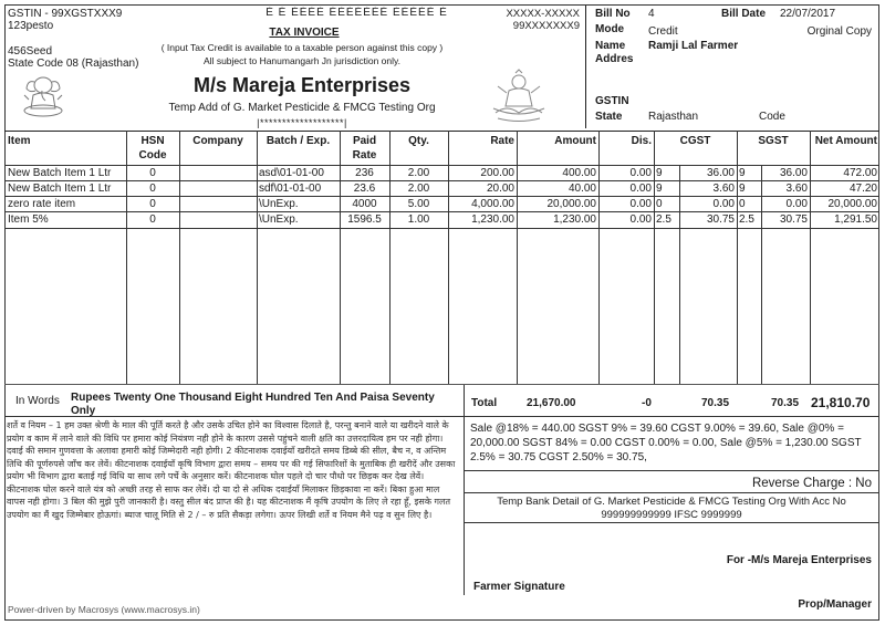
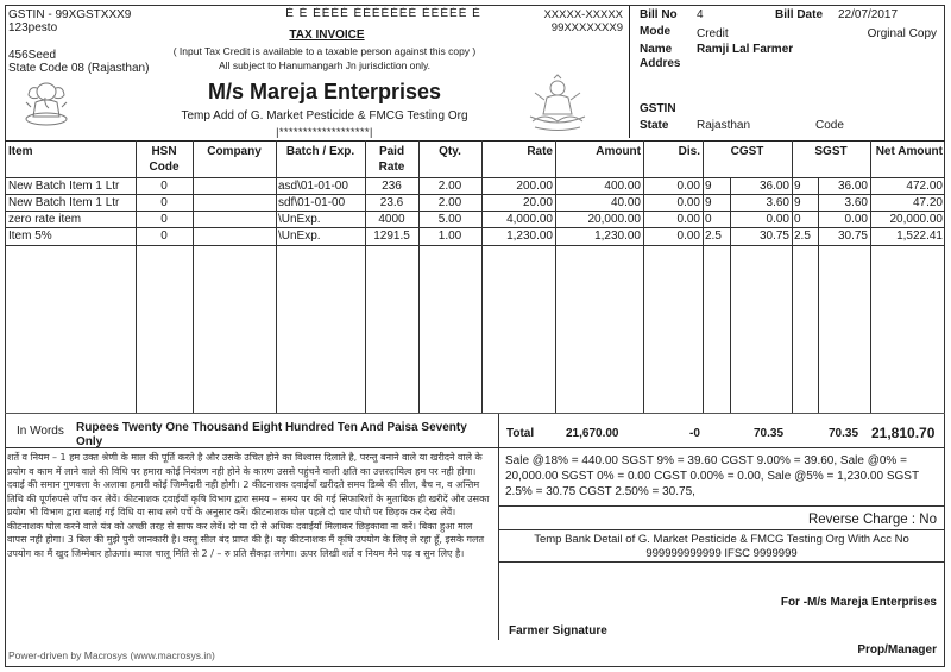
  GSTIN - 99XGSTXXX9
  123pesto
  456Seed
  State Code 08 (Rajasthan)
  Ě Ě ĚĚĚĚ ĚĚĚĚĚĚĚ ĚĚĚĚĚ Ě
  TAX INVOICE
  ( Input Tax Credit is available to a taxable person against this copy )
  All subject to Hanumangarh Jn jurisdiction only.
  M/s Mareja Enterprises
  Temp Add of G. Market Pesticide & FMCG Testing Org
  |*******************|
  XXXXX-XXXXX
  99XXXXXXX9
  Bill No
  4
  Bill Date
  22/07/2017
  Mode
  Credit
  Orginal Copy
  Name
  Ramji Lal Farmer
  Addres
  GSTIN
  State
  Rajasthan
  Code
  Item
  HSN
  Code
  Company
  Batch / Exp.
  Paid
  Rate
  Qty.
  Rate
  Amount
  Dis.
  CGST
  SGST
  Net Amount
  New Batch Item 1 Ltr
  0
  asd\01-01-00
  236
  2.00
  200.00
  400.00
  0.00
  9
  36.00
  9
  36.00
  472.00
  New Batch Item 1 Ltr
  0
  sdf\01-01-00
  23.6
  2.00
  20.00
  40.00
  0.00
  9
  3.60
  9
  3.60
  47.20
  zero rate item
  0
  \UnExp.
  4000
  5.00
  4,000.00
  20,000.00
  0.00
  0
  0.00
  0
  0.00
  20,000.00
  Item 5%
  0
  \UnExp.
- 1596.5
+ 1291.5
  1.00
  1,230.00
  1,230.00
  0.00
  2.5
  30.75
  2.5
  30.75
- 1,291.50
+ 1,522.41
  In Words
  Rupees Twenty One Thousand Eight Hundred Ten And Paisa Seventy Only
  Total
  21,670.00
  -0
  70.35
  70.35
  21,810.70
  शर्ते व नियम – 1 हम उक्त श्रेणी के माल की पूर्ति करते है और उसके उचित होने का विश्वास दिलाते है, परन्तु बनाने वाले या खरीदने वाले के प्रयोग व काम में लाने वाले की विधि पर हमारा कोई नियंत्रण नही होने के कारण उससे पहुंचने वाली क्षति का उत्तरदायित्व हम पर नही होगा। दवाई की समान गुणवत्ता के अलावा हमारी कोई जिम्मेदारी नही होगी। 2 कीटनाशक दवाईयाँ खरीदते समय डिब्बे की सील, बैच न, व अन्तिम तिथि की पूर्णरुपसे जाँच कर लेवें। कीटनाशक दवाईयाँ कृषि विभाग द्वारा समय – समय पर की गई सिफारिशों के मुताबिक ही खरीदें और उसका प्रयोग भी विभाग द्वारा बताई गई विधि या साथ लगे पर्चे के अनुसार करें। कीटनाशक घोल पहले दो चार पौधो पर छिड़क कर देख लेवें। कीटनाशक घोल करने वाले यंत्र को अच्छी तरह से साफ कर लेवें। दो या दो से अधिक दवाईयाँ मिलाकर छिड़कावा ना करें। बिका हुआ माल वापस नही होगा। 3 बिल की मुझे पुरी जानकारी है। वस्तु सील बंद प्राप्त की है। यह कीटनाशक मैं कृषि उपयोग के लिए ले रहा हूँ, इसके गलत उपयोग का मैं खुद जिम्मेबार होऊगां। ब्याज चालू मिति से 2 / – रु प्रति सैकड़ा लगेगा। ऊपर लिखी शर्ते व नियम मैने पढ़ व सुन लिए है।
  Power-driven by Macrosys (www.macrosys.in)
- Sale @18% = 440.00 SGST 9% = 39.60 CGST 9.00% = 39.60, Sale @0% = 20,000.00 SGST 84% = 0.00 CGST 0.00% = 0.00, Sale @5% = 1,230.00 SGST 2.5% = 30.75 CGST 2.50% = 30.75,
+ Sale @18% = 440.00 SGST 9% = 39.60 CGST 9.00% = 39.60, Sale @0% = 20,000.00 SGST 0% = 0.00 CGST 0.00% = 0.00, Sale @5% = 1,230.00 SGST 2.5% = 30.75 CGST 2.50% = 30.75,
  Reverse Charge : No
  Temp Bank Detail of G. Market Pesticide & FMCG Testing Org With Acc No 999999999999 IFSC 9999999
  For -M/s Mareja Enterprises
  Farmer Signature
  Prop/Manager
